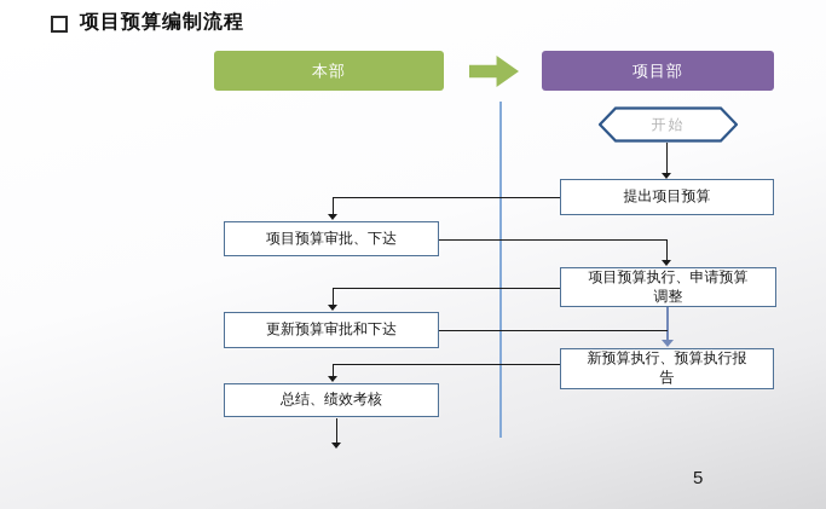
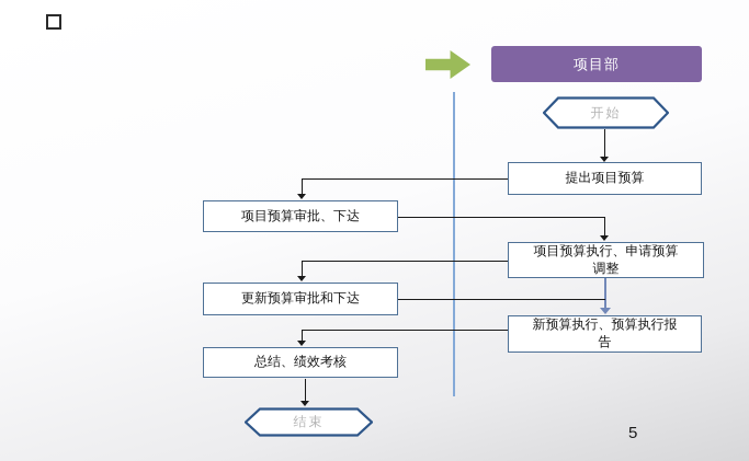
- 项目预算编制流程
- 本部
  项目部
  开始
  提出项目预算
  项目预算执行、申请预算调整
  新预算执行、预算执行报告
  项目预算审批、下达
  更新预算审批和下达
  总结、绩效考核
+ 结束
  5
